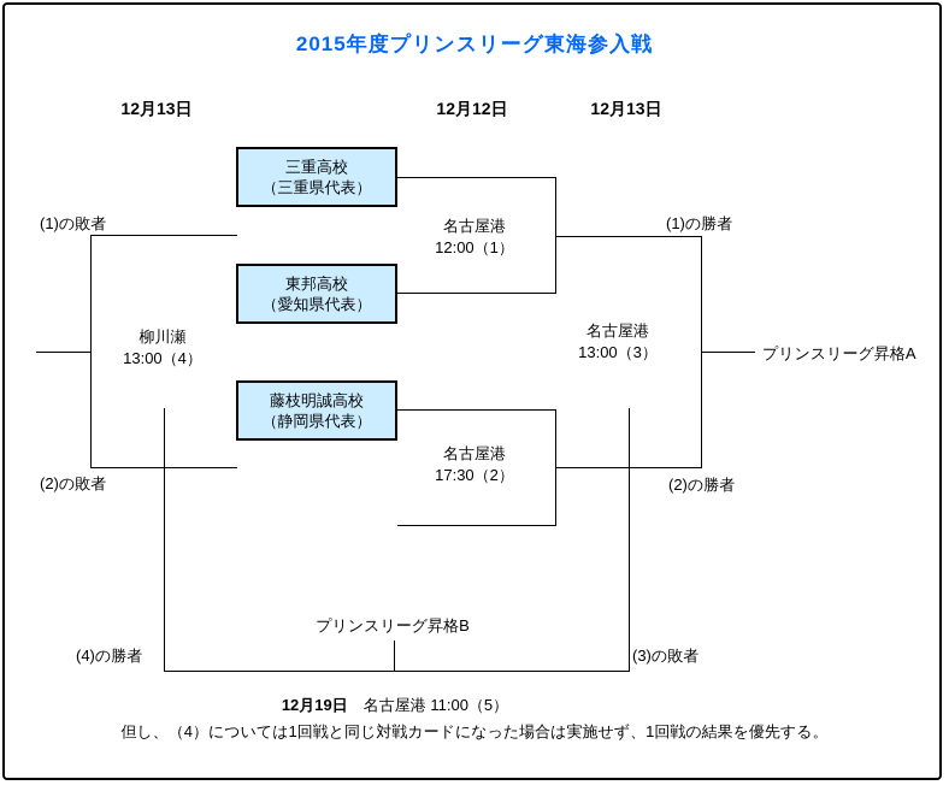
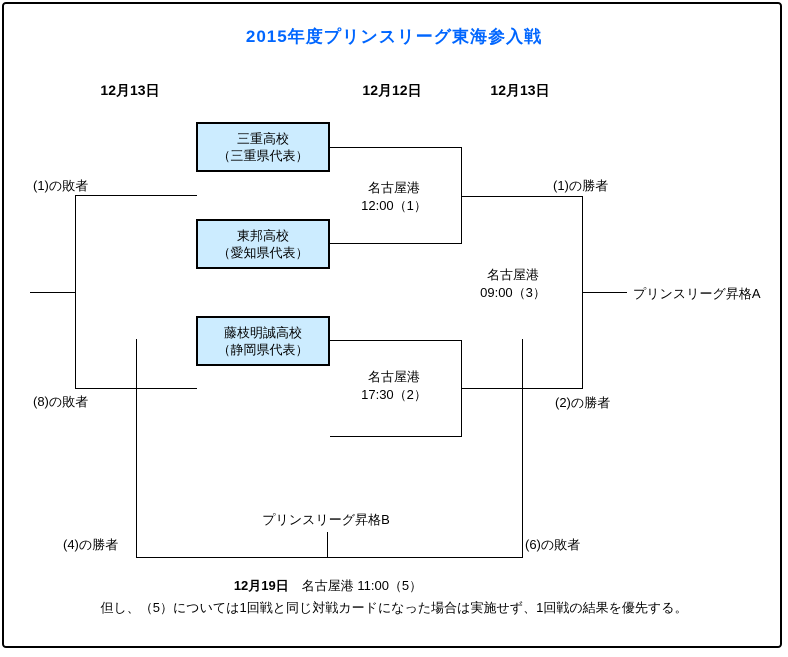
  2015年度プリンスリーグ東海参入戦
  12月13日
  12月12日
  12月13日
  三重高校
  （三重県代表）
  東邦高校
  （愛知県代表）
  藤枝明誠高校
  （静岡県代表）
  名古屋港
  12:00（1）
  名古屋港
  17:30（2）
  名古屋港
- 13:00（3）
+ 09:00（3）
- 柳川瀬
- 13:00（4）
  (1)の敗者
- (2)の敗者
+ (8)の敗者
  (1)の勝者
  (2)の勝者
  プリンスリーグ昇格A
  プリンスリーグ昇格B
  (4)の勝者
- (3)の敗者
+ (6)の敗者
  12月19日 名古屋港 11:00（5）
- 但し、（4）については1回戦と同じ対戦カードになった場合は実施せず、1回戦の結果を優先する。
+ 但し、（5）については1回戦と同じ対戦カードになった場合は実施せず、1回戦の結果を優先する。
